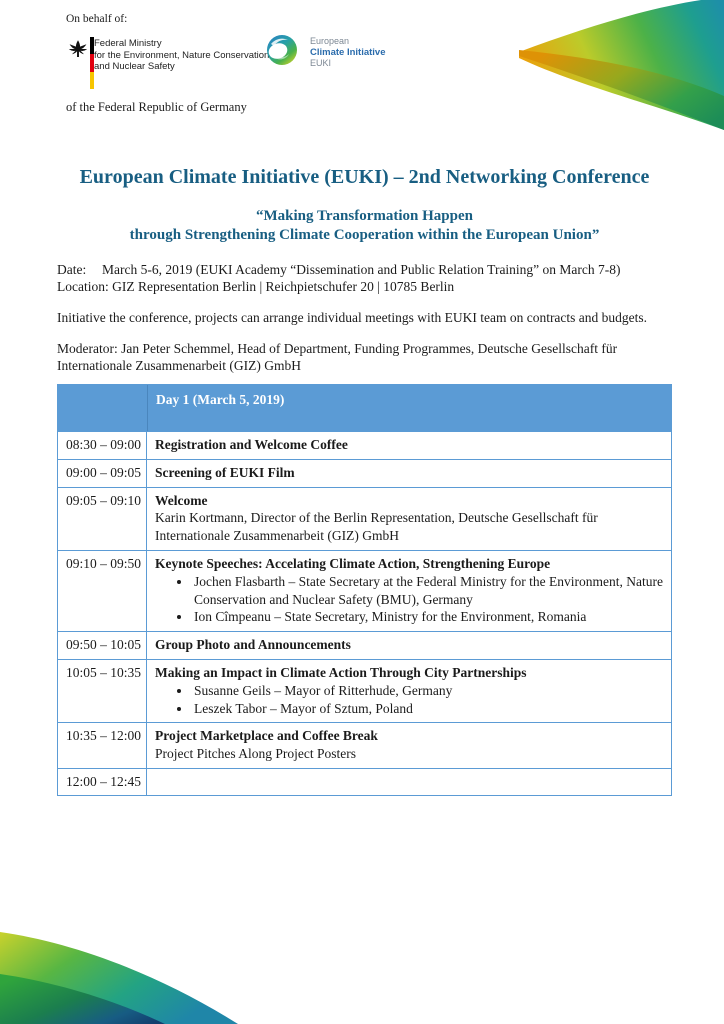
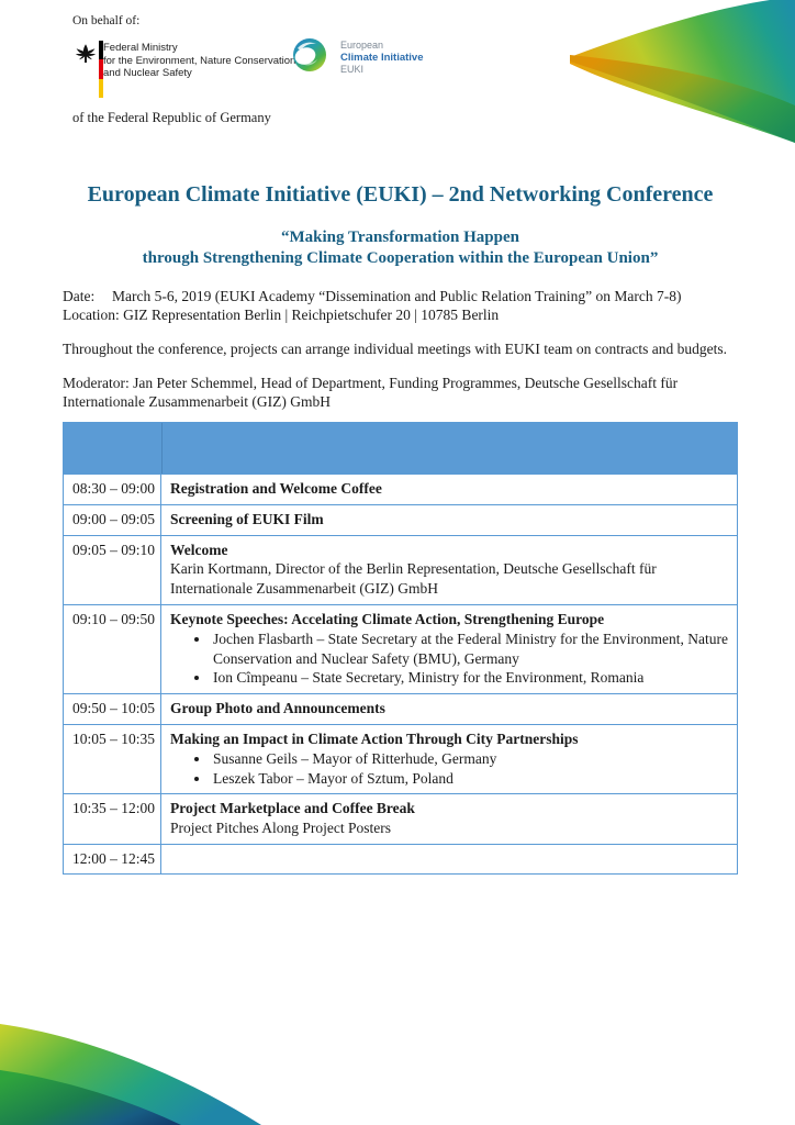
  On behalf of:
  Federal Ministry
  for the Environment, Nature Conservation
  and Nuclear Safety
  European
  Climate Initiative
  EUKI
  of the Federal Republic of Germany
  European Climate Initiative (EUKI) – 2nd Networking Conference
  “Making Transformation Happen
  through Strengthening Climate Cooperation within the European Union”
  Date: March 5-6, 2019 (EUKI Academy “Dissemination and Public Relation Training” on March 7-8)
  Location: GIZ Representation Berlin | Reichpietschufer 20 | 10785 Berlin
- Initiative the conference, projects can arrange individual meetings with EUKI team on contracts and budgets.
+ Throughout the conference, projects can arrange individual meetings with EUKI team on contracts and budgets.
  Moderator: Jan Peter Schemmel, Head of Department, Funding Programmes, Deutsche Gesellschaft für Internationale Zusammenarbeit (GIZ) GmbH
- Day 1 (March 5, 2019)
  08:30 – 09:00
  Registration and Welcome Coffee
  09:00 – 09:05
  Screening of EUKI Film
  09:05 – 09:10
  Welcome
  Karin Kortmann, Director of the Berlin Representation, Deutsche Gesellschaft für Internationale Zusammenarbeit (GIZ) GmbH
  09:10 – 09:50
  Keynote Speeches: Accelating Climate Action, Strengthening Europe
  Jochen Flasbarth – State Secretary at the Federal Ministry for the Environment, Nature Conservation and Nuclear Safety (BMU), Germany
  Ion Cîmpeanu – State Secretary, Ministry for the Environment, Romania
  09:50 – 10:05
  Group Photo and Announcements
  10:05 – 10:35
  Making an Impact in Climate Action Through City Partnerships
  Susanne Geils – Mayor of Ritterhude, Germany
  Leszek Tabor – Mayor of Sztum, Poland
  10:35 – 12:00
  Project Marketplace and Coffee Break
  Project Pitches Along Project Posters
  12:00 – 12:45
